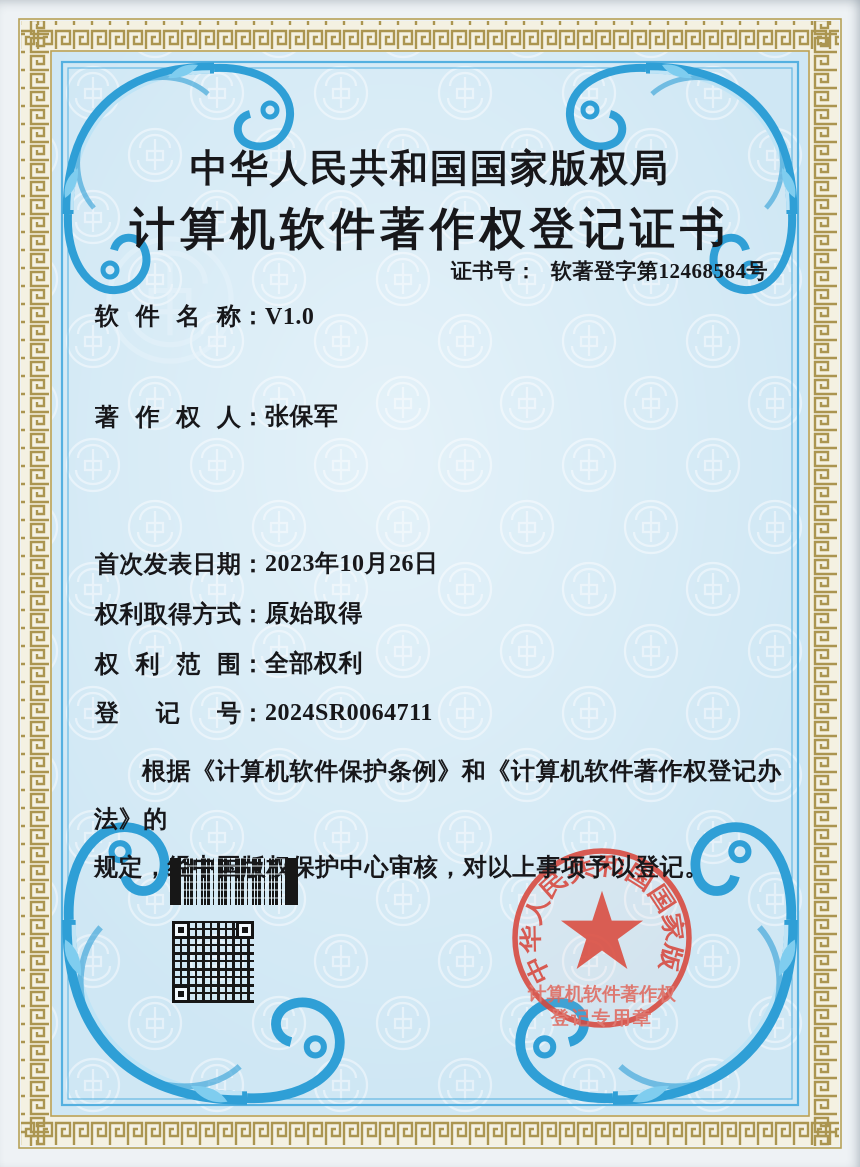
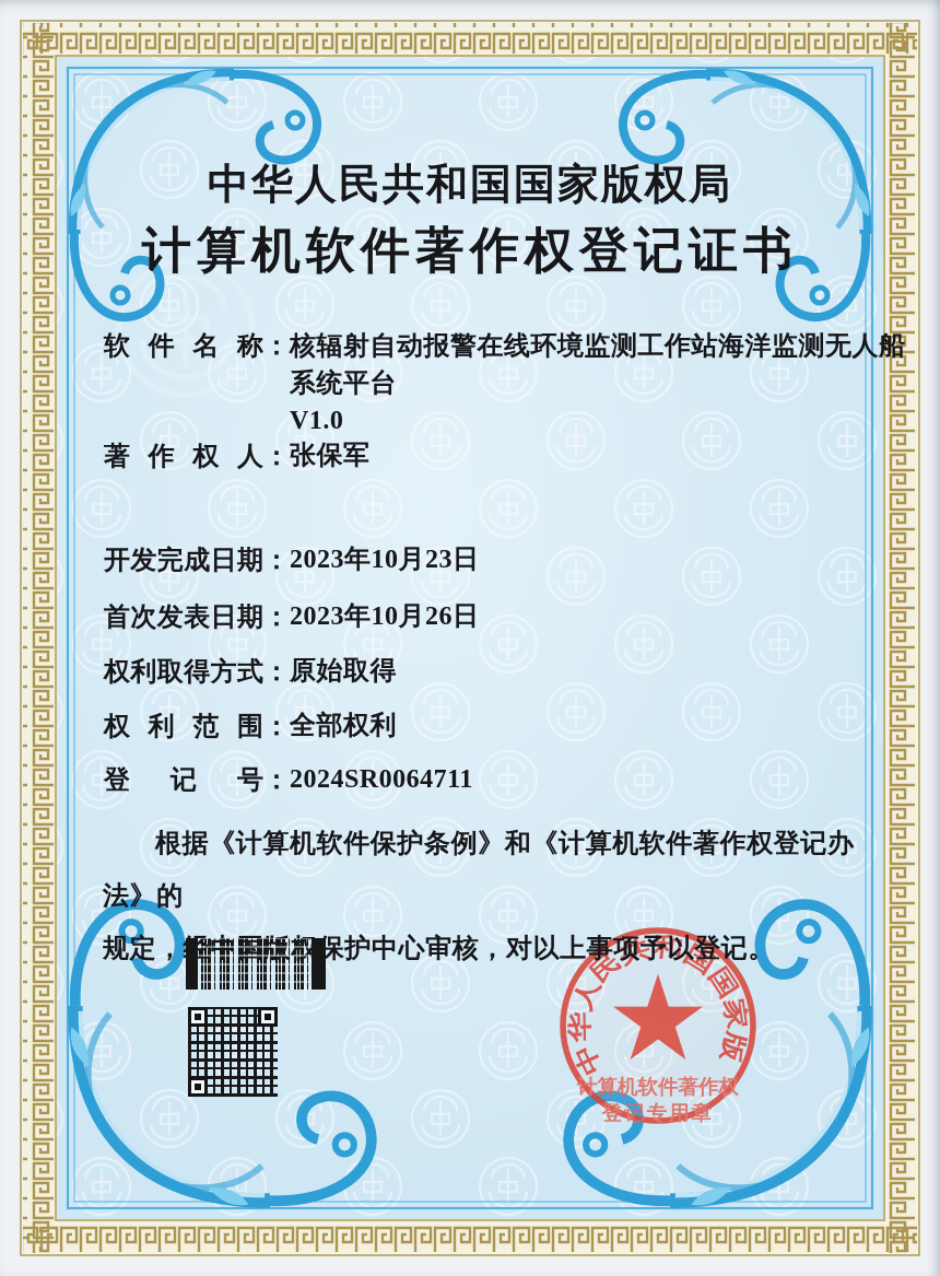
  计算机软件著作权
  登记专用章
  中华人民共和国国家版权局
  计算机软件著作权登记证书
- 证书号： 软著登字第12468584号
  软件名称：
+ 核辐射自动报警在线环境监测工作站海洋监测无人船
+ 系统平台
  V1.0
  著作权人：
  张保军
+ 开发完成日期：
+ 2023年10月23日
  首次发表日期：
  2023年10月26日
  权利取得方式：
  原始取得
  权利范围：
  全部权利
  登记号：
  2024SR0064711
  根据《计算机软件保护条例》和《计算机软件著作权登记办法》的
  规定，保护中心审核，对以上事项予以登记。
